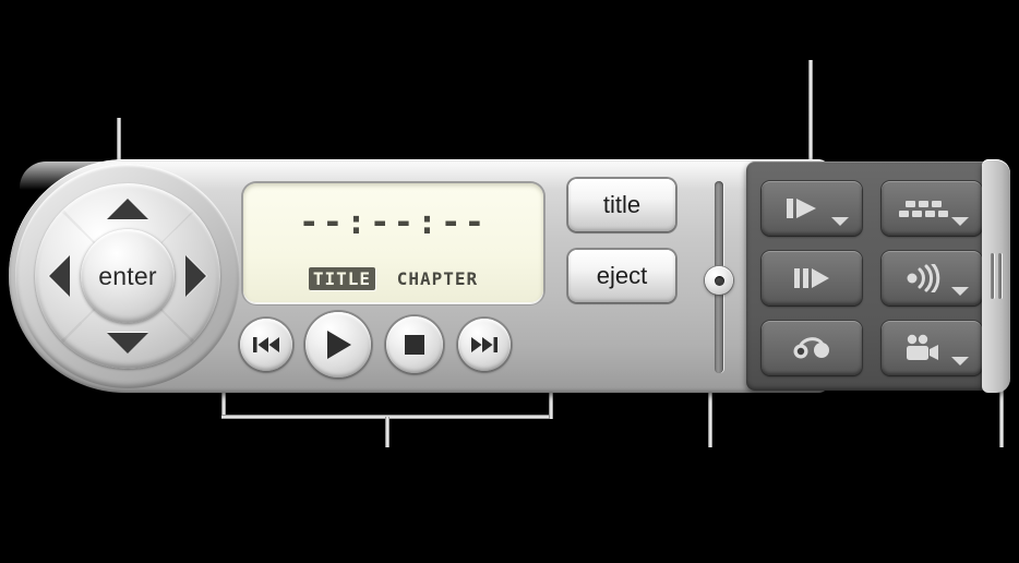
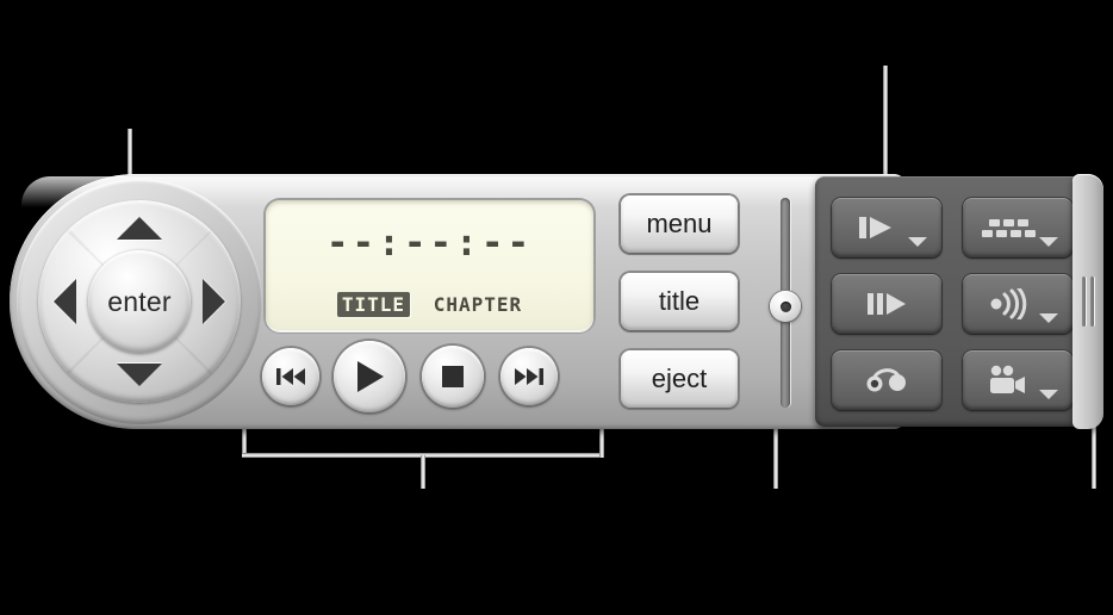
  enter
  --:--:--
  TITLE CHAPTER
+ menu
  title
  eject
